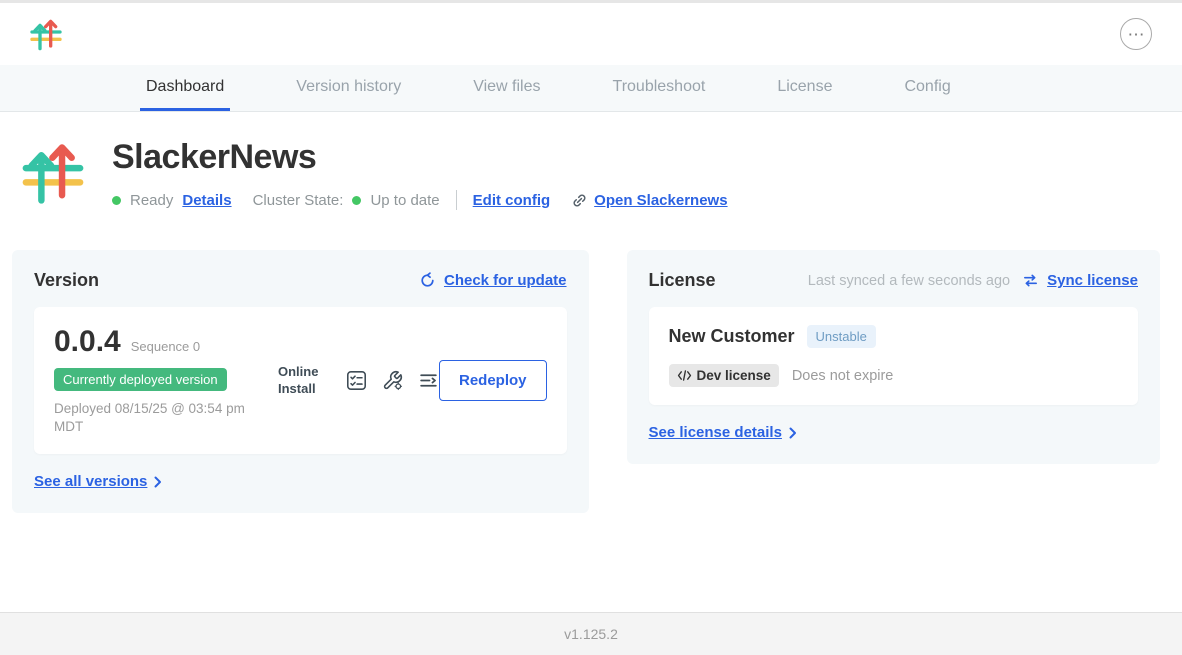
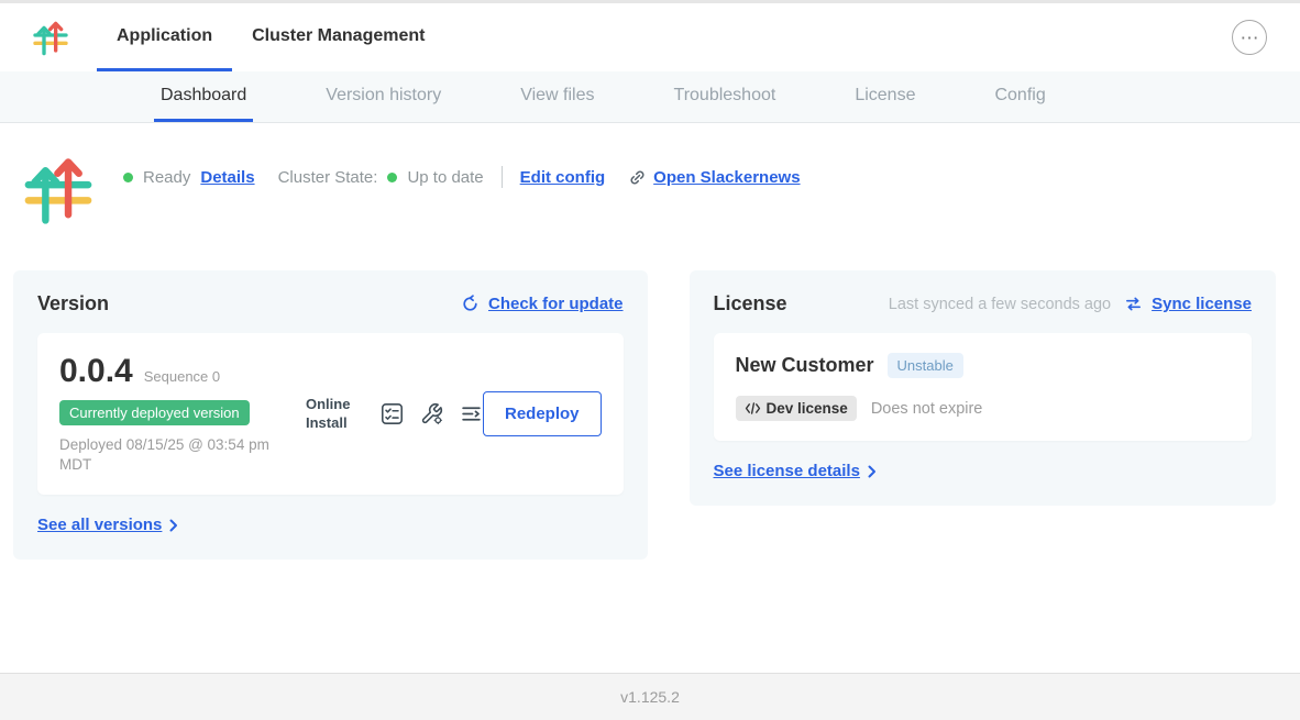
+ Application
+ Cluster Management
  ⋯
  Dashboard
  Version history
  View files
  Troubleshoot
  License
  Config
- SlackerNews
  Ready
  Details
  Cluster State:
  Up to date
  Edit config
  Open Slackernews
  Version
  Check for update
  0.0.4
  Sequence 0
  Currently deployed version
  Deployed 08/15/25 @ 03:54 pm MDT
  Online Install
  Redeploy
  See all versions
  License
  Last synced a few seconds ago
  Sync license
  New Customer
  Unstable
  Dev license
  Does not expire
  See license details
  v1.125.2
